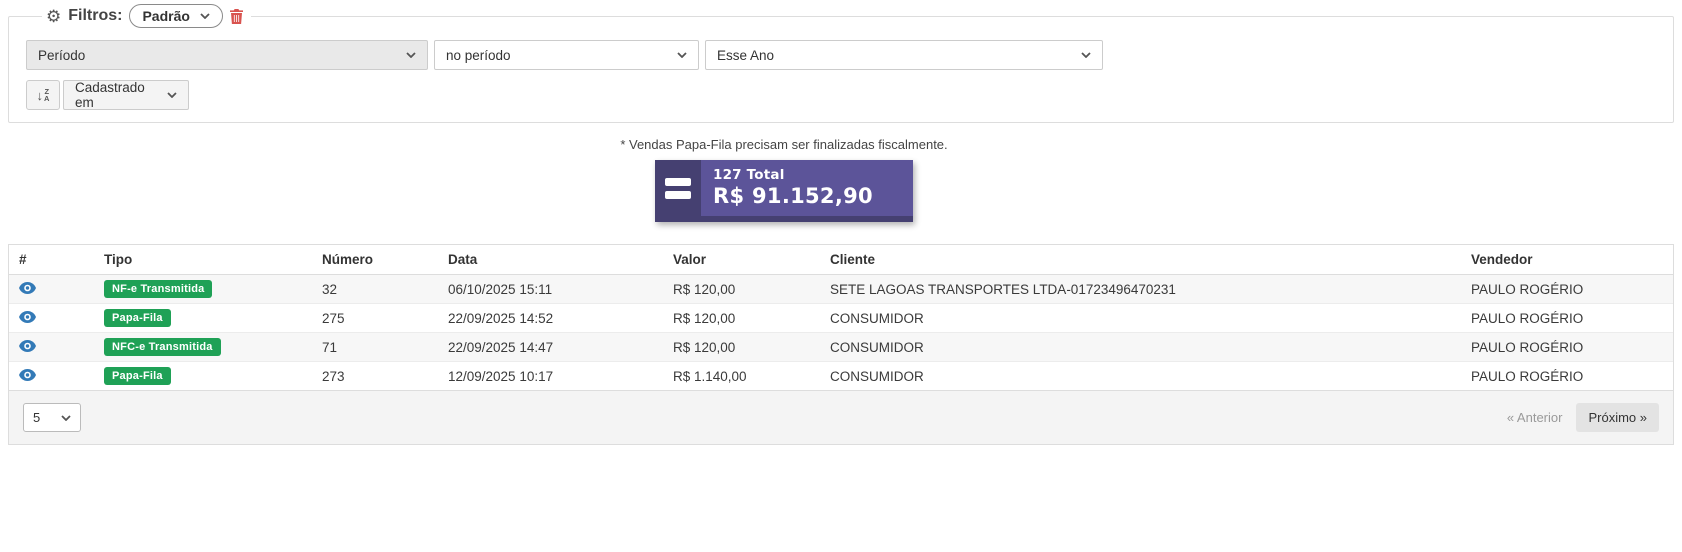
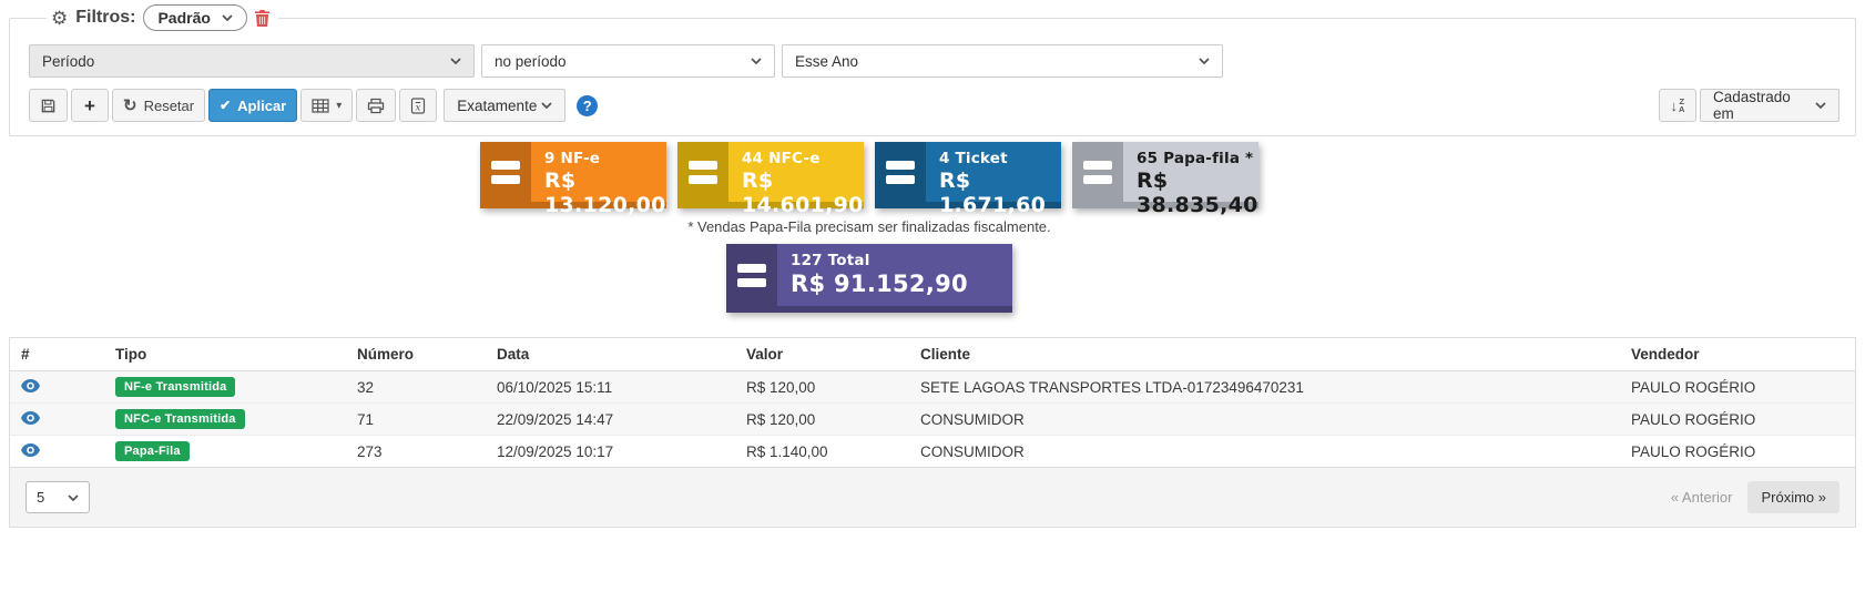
  ⚙
  Filtros:
  Padrão
  Período
  no período
  Esse Ano
+ +
+ ↻
+ Resetar
+ ✔
+ Aplicar
+ ▾
+ x
+ Exatamente
+ ?
  ↓
  Z
  A
  Cadastrado em
+ 9 NF-e
+ R$ 13.120,00
+ 44 NFC-e
+ R$ 14.601,90
+ 4 Ticket
+ R$ 1.671,60
+ 65 Papa-fila *
+ R$ 38.835,40
  * Vendas Papa-Fila precisam ser finalizadas fiscalmente.
  127 Total
  R$ 91.152,90
  #	Tipo	Número	Data	Valor	Cliente	Vendedor
  	NF-e Transmitida	32	06/10/2025 15:11	R$ 120,00	SETE LAGOAS TRANSPORTES LTDA-01723496470231	PAULO ROGÉRIO
- 	Papa-Fila	275	22/09/2025 14:52	R$ 120,00	CONSUMIDOR	PAULO ROGÉRIO
  	NFC-e Transmitida	71	22/09/2025 14:47	R$ 120,00	CONSUMIDOR	PAULO ROGÉRIO
  	Papa-Fila	273	12/09/2025 10:17	R$ 1.140,00	CONSUMIDOR	PAULO ROGÉRIO
  5
  « Anterior
  Próximo »
